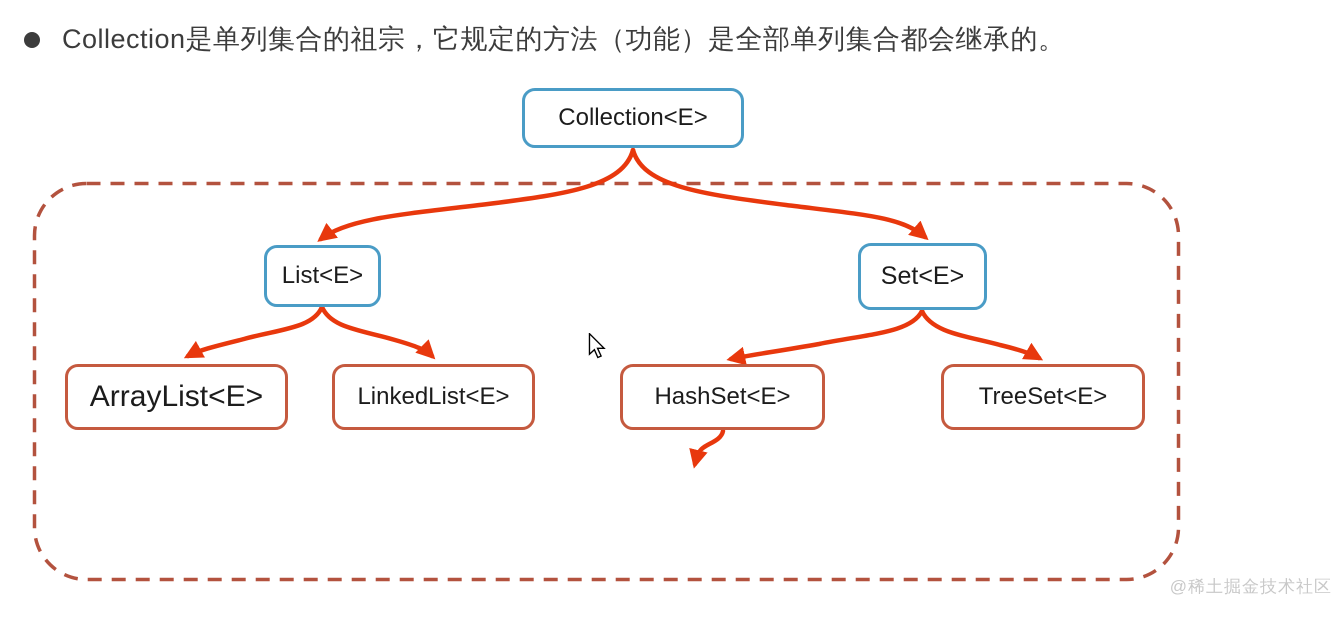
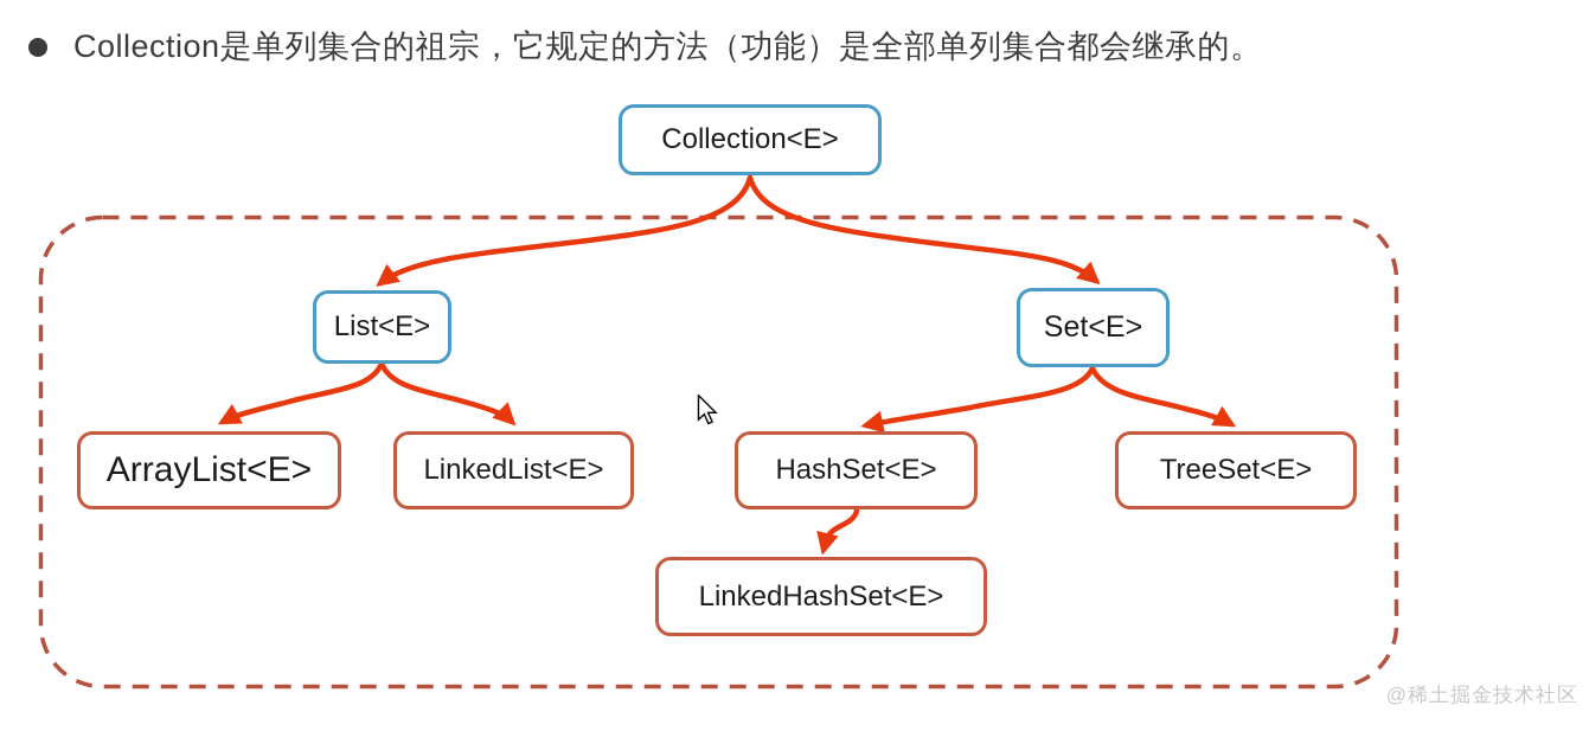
  Collection是单列集合的祖宗，它规定的方法（功能）是全部单列集合都会继承的。
  Collection<E>
  List<E>
  Set<E>
  ArrayList<E>
  LinkedList<E>
  HashSet<E>
  TreeSet<E>
+ LinkedHashSet<E>
  @稀土掘金技术社区
